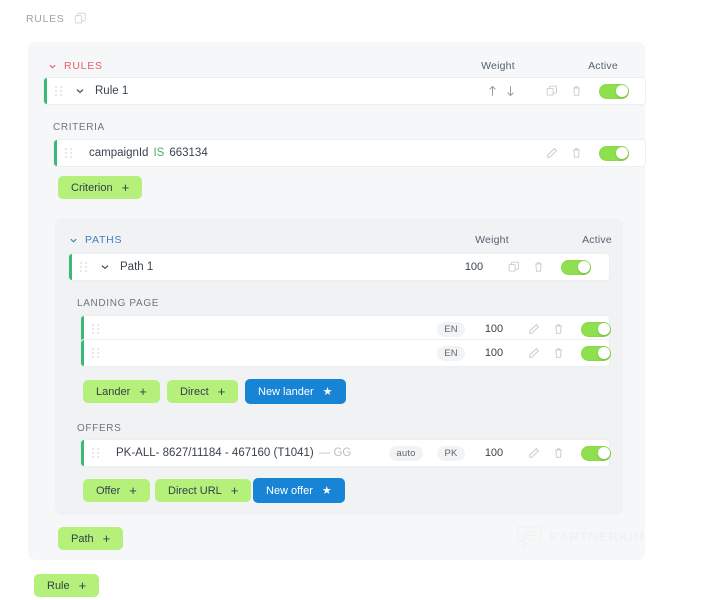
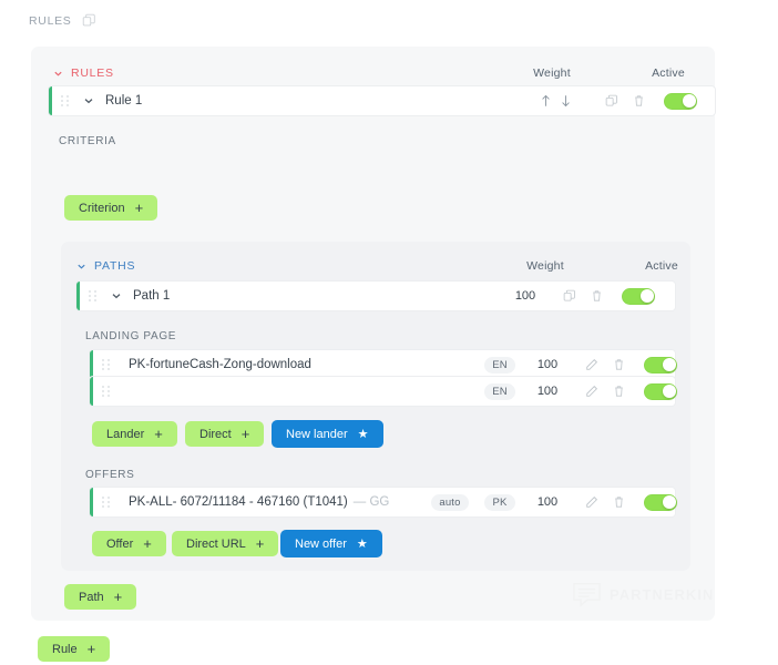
  RULES
  RULES
  Weight
  Active
  Rule 1
  CRITERIA
- campaignId
- IS
- 663134
  Criterion
  +
  Path
  +
  PATHS
  Weight
  Active
  Path 1
  100
  LANDING PAGE
+ PK-fortuneCash-Zong-download
  EN
  100
  EN
  100
  Lander
  +
  Direct
  +
  New lander
  ★
  OFFERS
- PK-ALL- 8627/11184 - 467160 (T1041)
+ PK-ALL- 6072/11184 - 467160 (T1041)
  — GG
  auto
  PK
  100
  Offer
  +
  Direct URL
  +
  New offer
  ★
  Rule
  +
